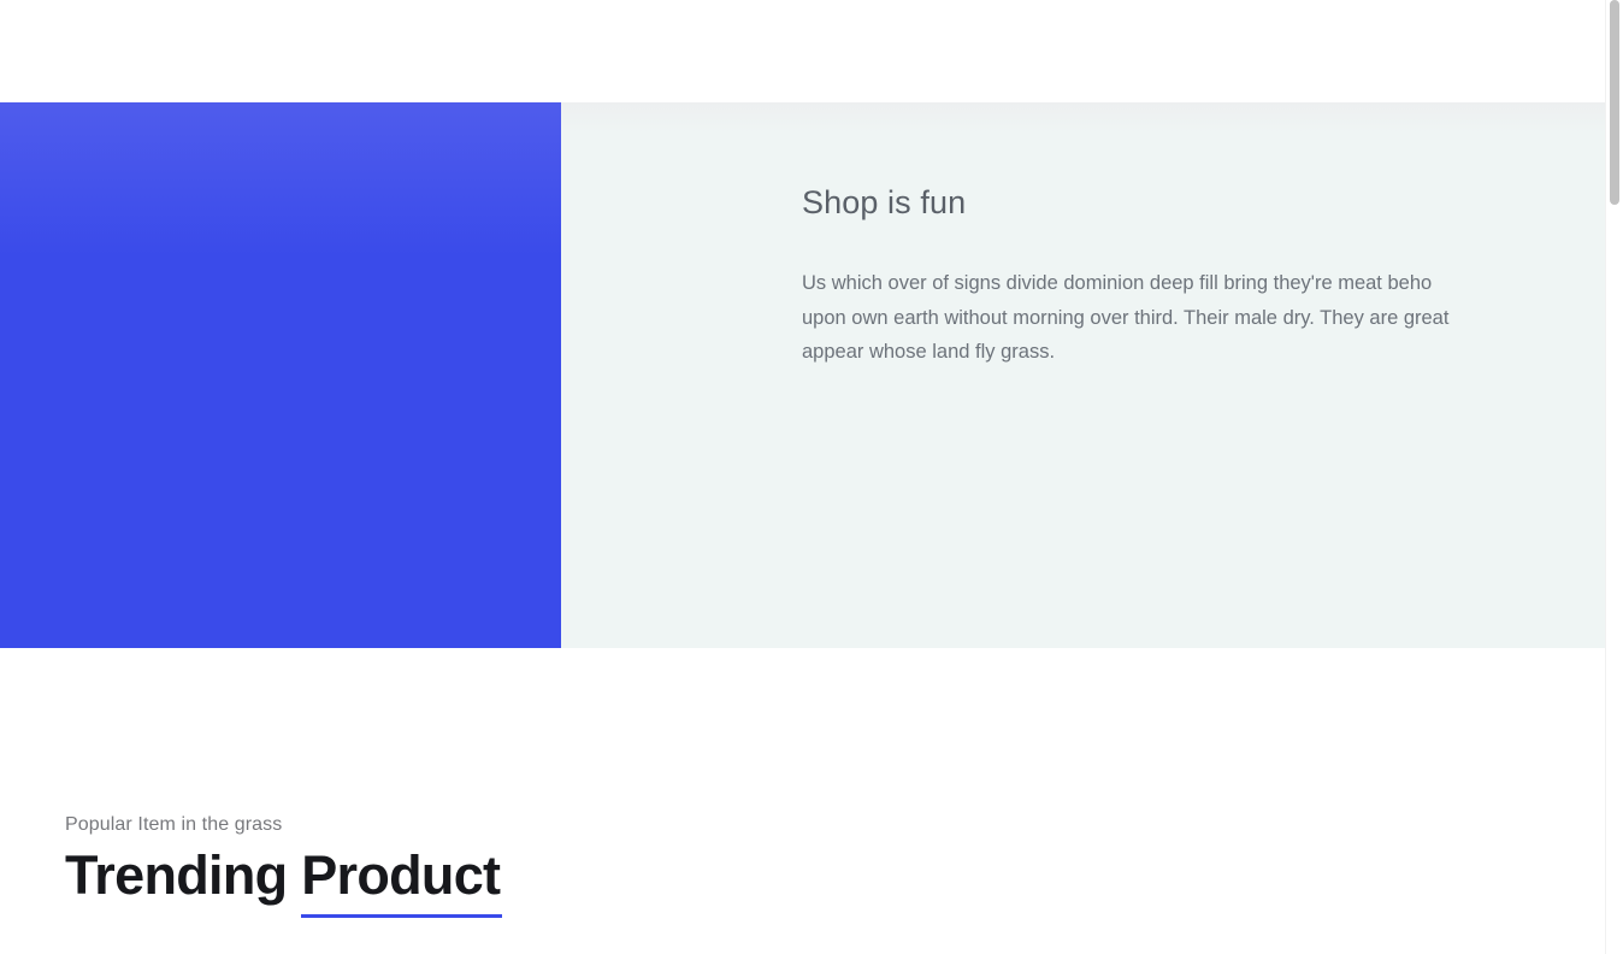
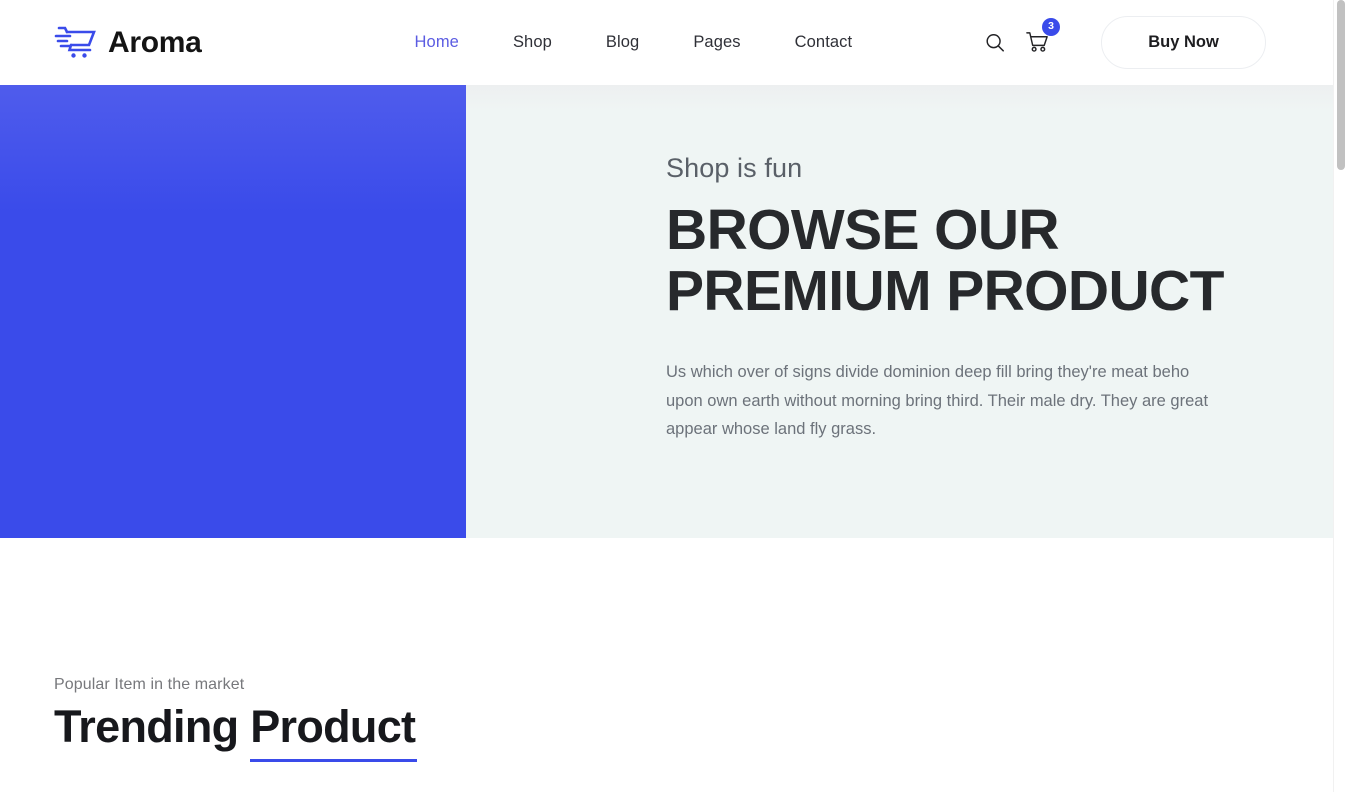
+ Aroma
+ Home
+ Shop
+ Blog
+ Pages
+ Contact
+ 3
+ Buy Now
  Shop is fun
+ BROWSE OUR
+ PREMIUM PRODUCT
- Us which over of signs divide dominion deep fill bring they're meat beho upon own earth without morning over third. Their male dry. They are great appear whose land fly grass.
+ Us which over of signs divide dominion deep fill bring they're meat beho upon own earth without morning bring third. Their male dry. They are great appear whose land fly grass.
- Popular Item in the grass
+ Popular Item in the market
  Trending Product
